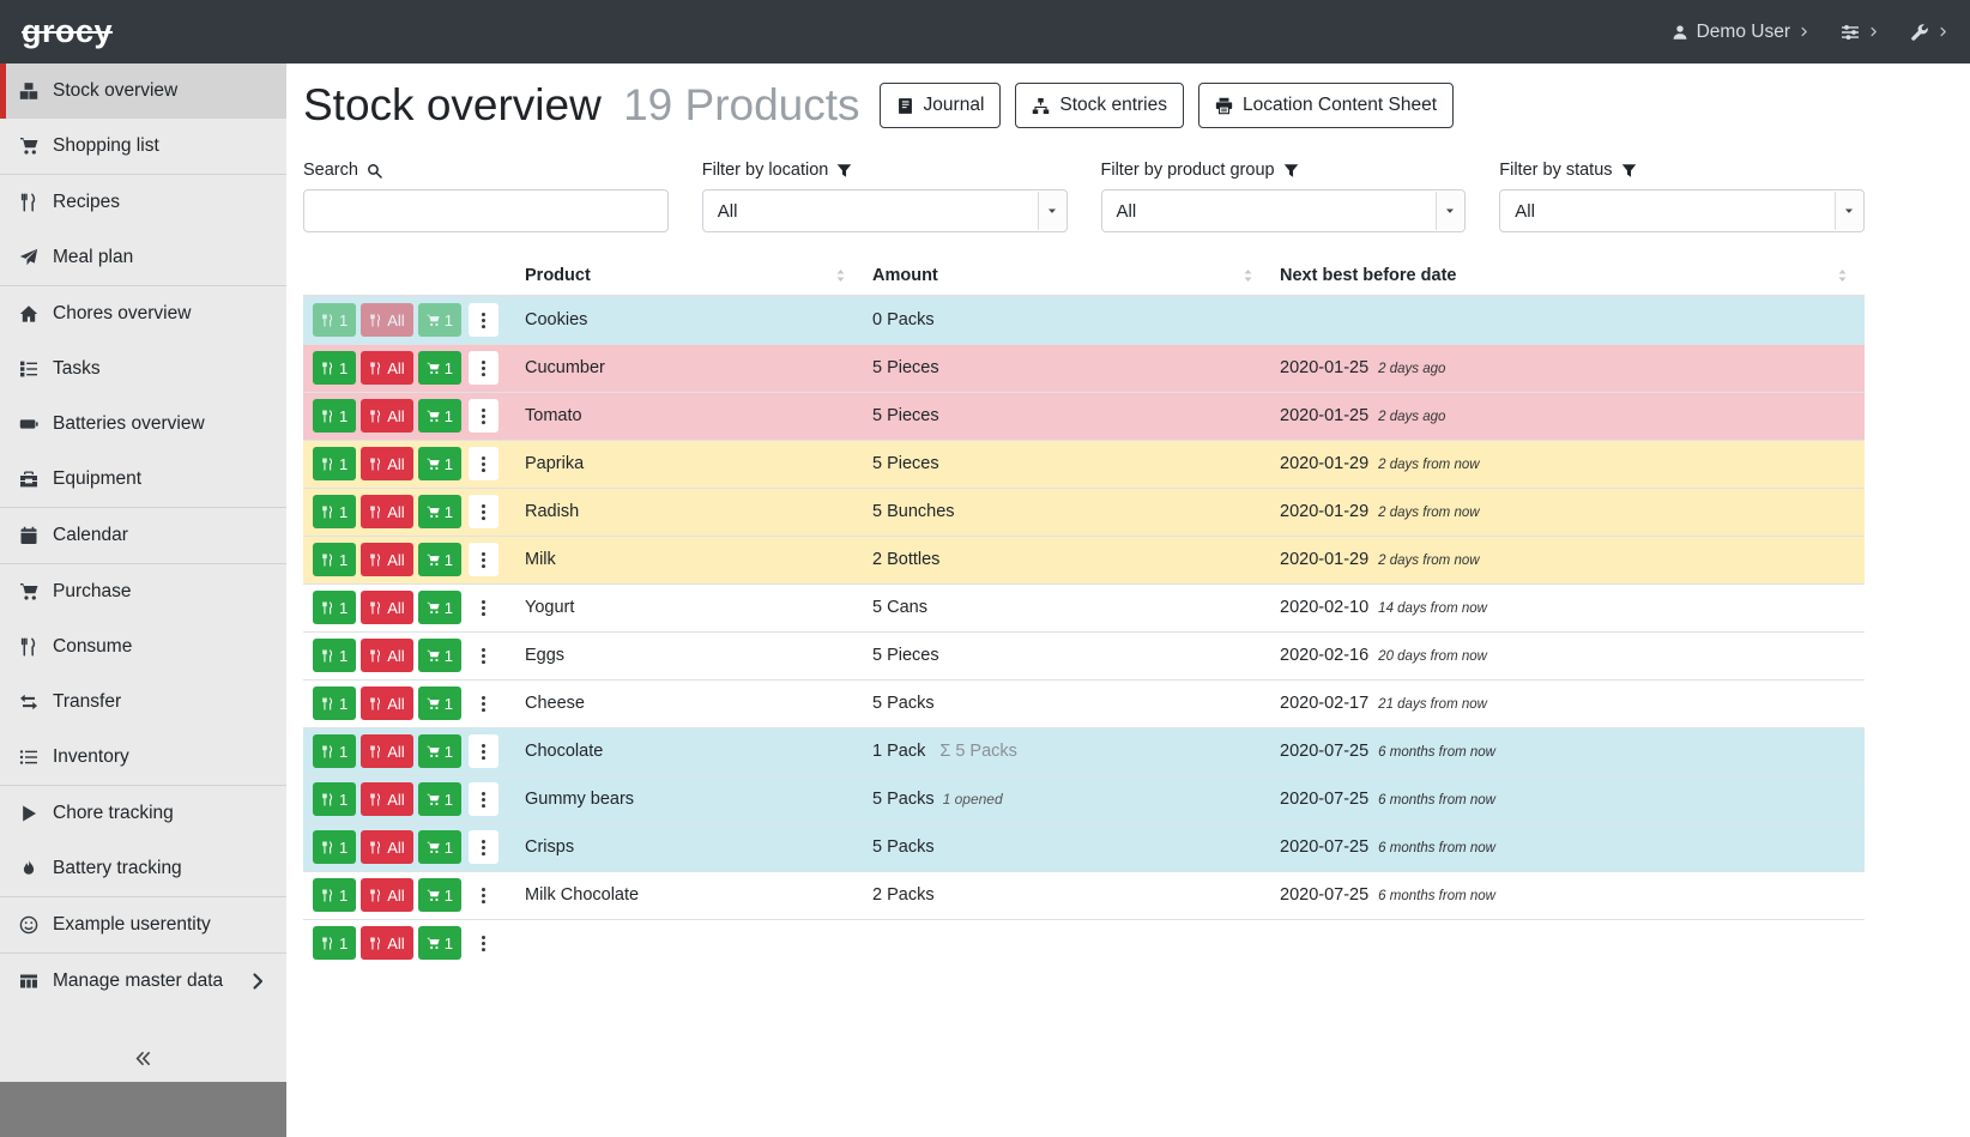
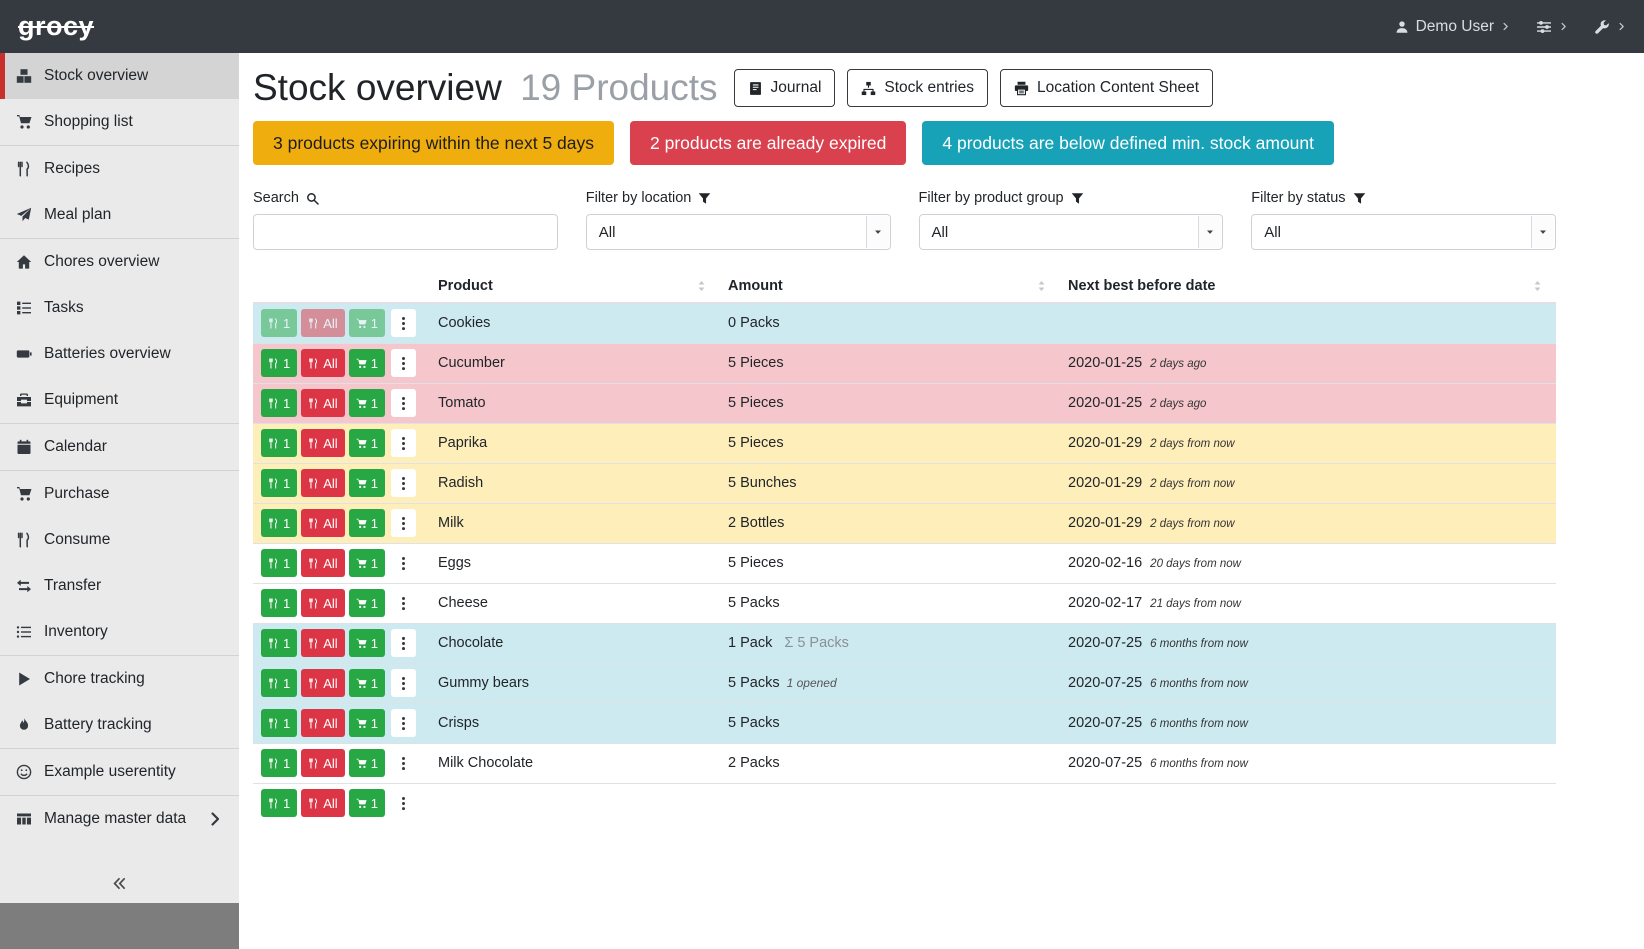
  grocy
  Demo User
  Stock overview
  Shopping list
  Recipes
  Meal plan
  Chores overview
  Tasks
  Batteries overview
  Equipment
  Calendar
  Purchase
  Consume
  Transfer
  Inventory
  Chore tracking
  Battery tracking
  Example userentity
  Manage master data
  Stock overview 19 Products
  Journal
  Stock entries
  Location Content Sheet
+ 3 products expiring within the next 5 days
+ 2 products are already expired
+ 4 products are below defined min. stock amount
  Search
  Filter by location
  All
  Filter by product group
  All
  Filter by status
  All
  	Product	Amount	Next best before date
  1 All 1	Cookies	0 Packs
  1 All 1	Cucumber	5 Pieces	2020-01-25 2 days ago
  1 All 1	Tomato	5 Pieces	2020-01-25 2 days ago
  1 All 1	Paprika	5 Pieces	2020-01-29 2 days from now
  1 All 1	Radish	5 Bunches	2020-01-29 2 days from now
  1 All 1	Milk	2 Bottles	2020-01-29 2 days from now
- 1 All 1	Yogurt	5 Cans	2020-02-10 14 days from now
  1 All 1	Eggs	5 Pieces	2020-02-16 20 days from now
  1 All 1	Cheese	5 Packs	2020-02-17 21 days from now
  1 All 1	Chocolate	1 Pack Σ 5 Packs	2020-07-25 6 months from now
  1 All 1	Gummy bears	5 Packs 1 opened	2020-07-25 6 months from now
  1 All 1	Crisps	5 Packs	2020-07-25 6 months from now
  1 All 1	Milk Chocolate	2 Packs	2020-07-25 6 months from now
  1 All 1
